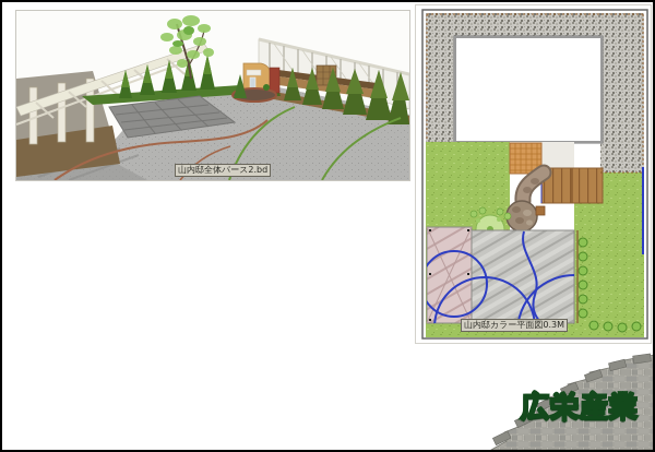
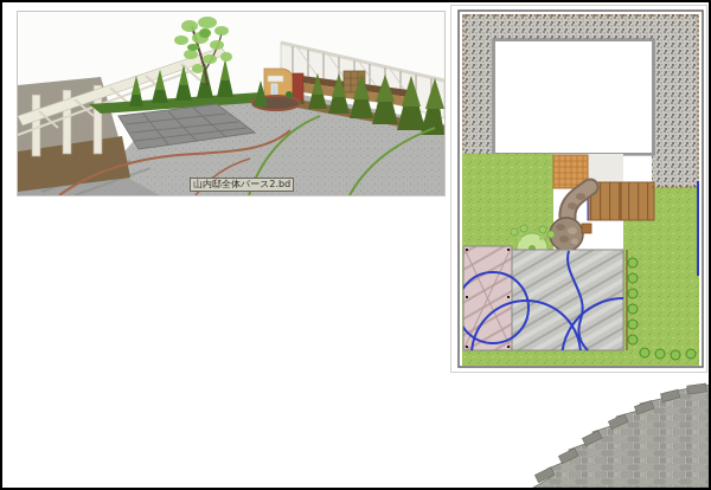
  山内邸全体パース2.bd
- 山内邸カラー平面図0.3M
- 広栄産業
